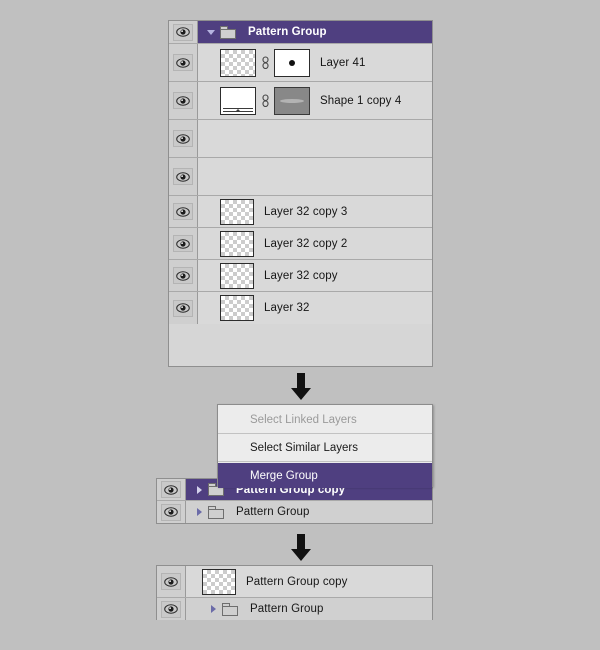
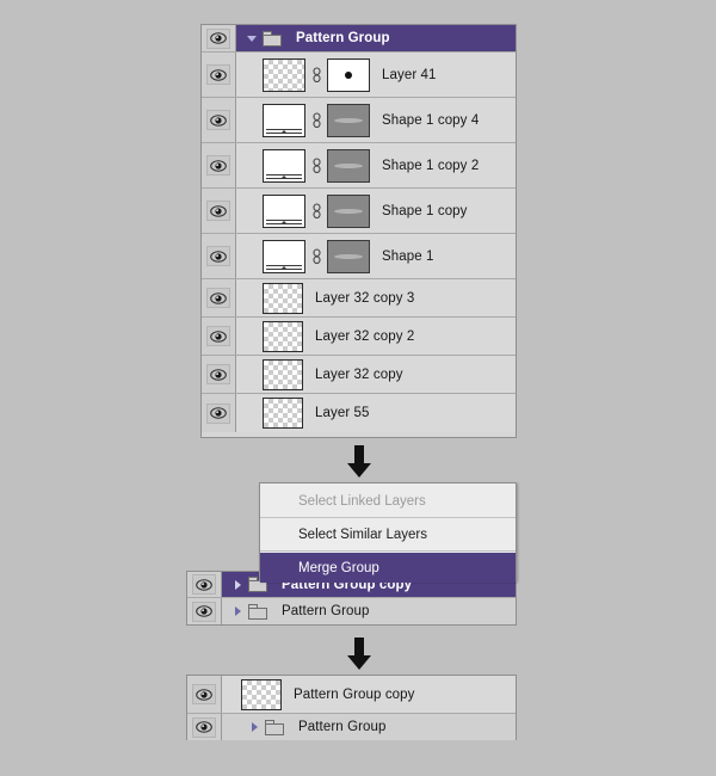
  Pattern Group
  Layer 41
  Shape 1 copy 4
+ Shape 1 copy 2
+ Shape 1 copy
+ Shape 1
  Layer 32 copy 3
  Layer 32 copy 2
  Layer 32 copy
- Layer 32
+ Layer 55
  Pattern Group copy
  Pattern Group
  Select Linked Layers
  Select Similar Layers
  Merge Group
  Pattern Group copy
  Pattern Group
